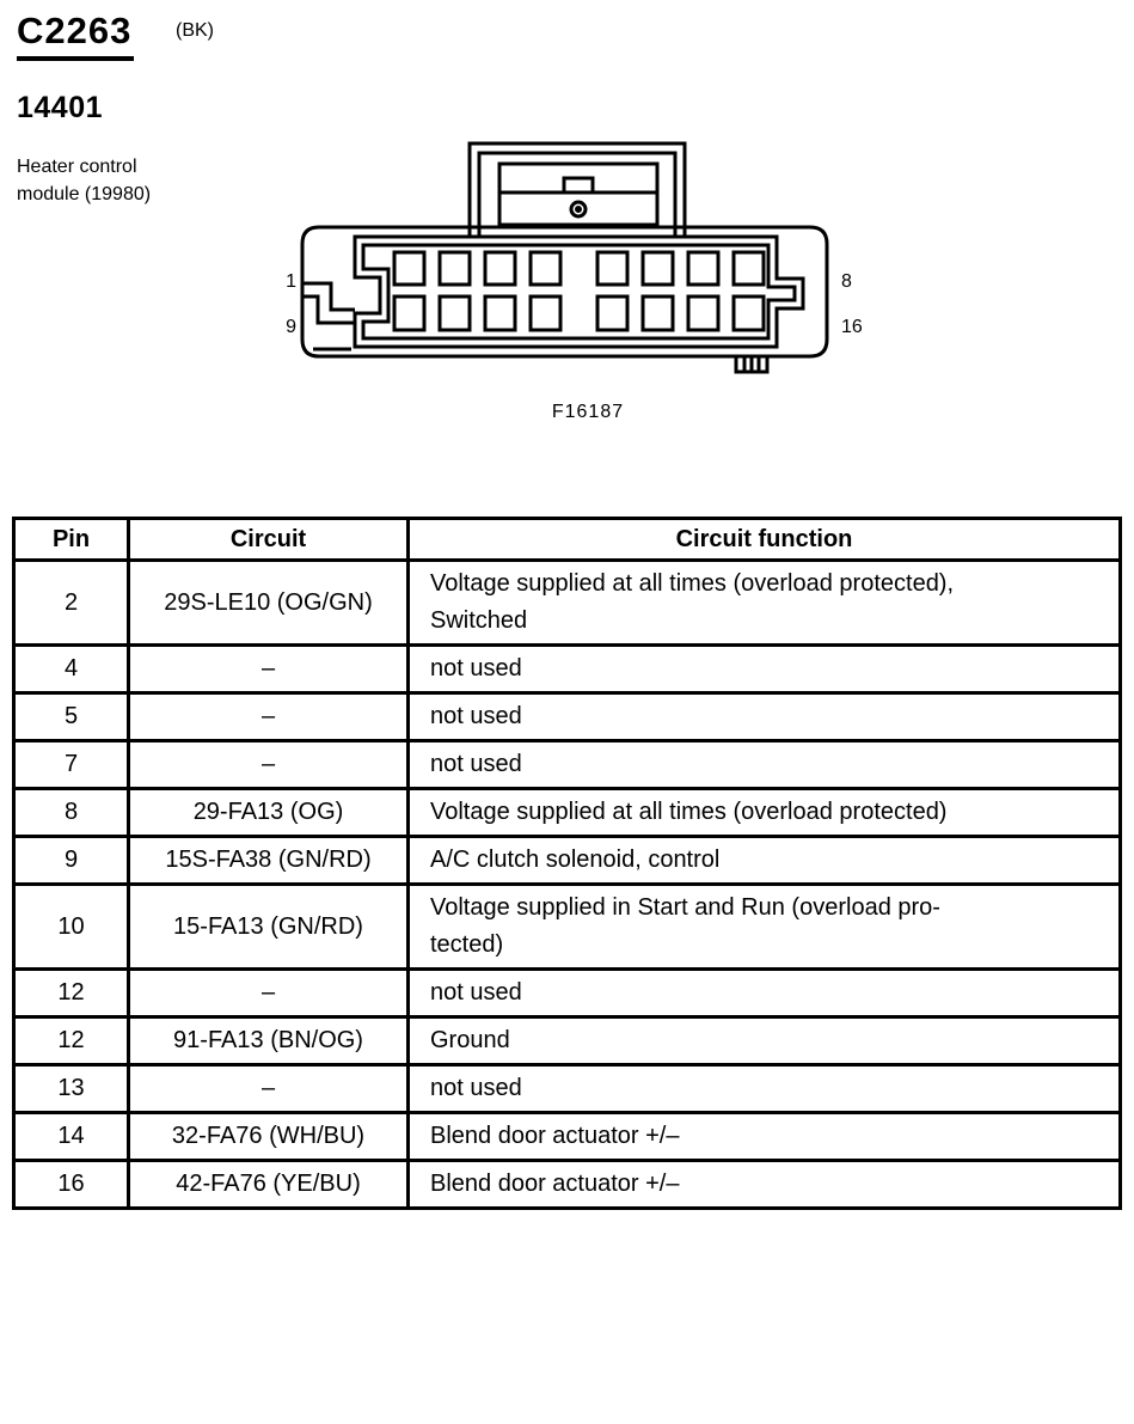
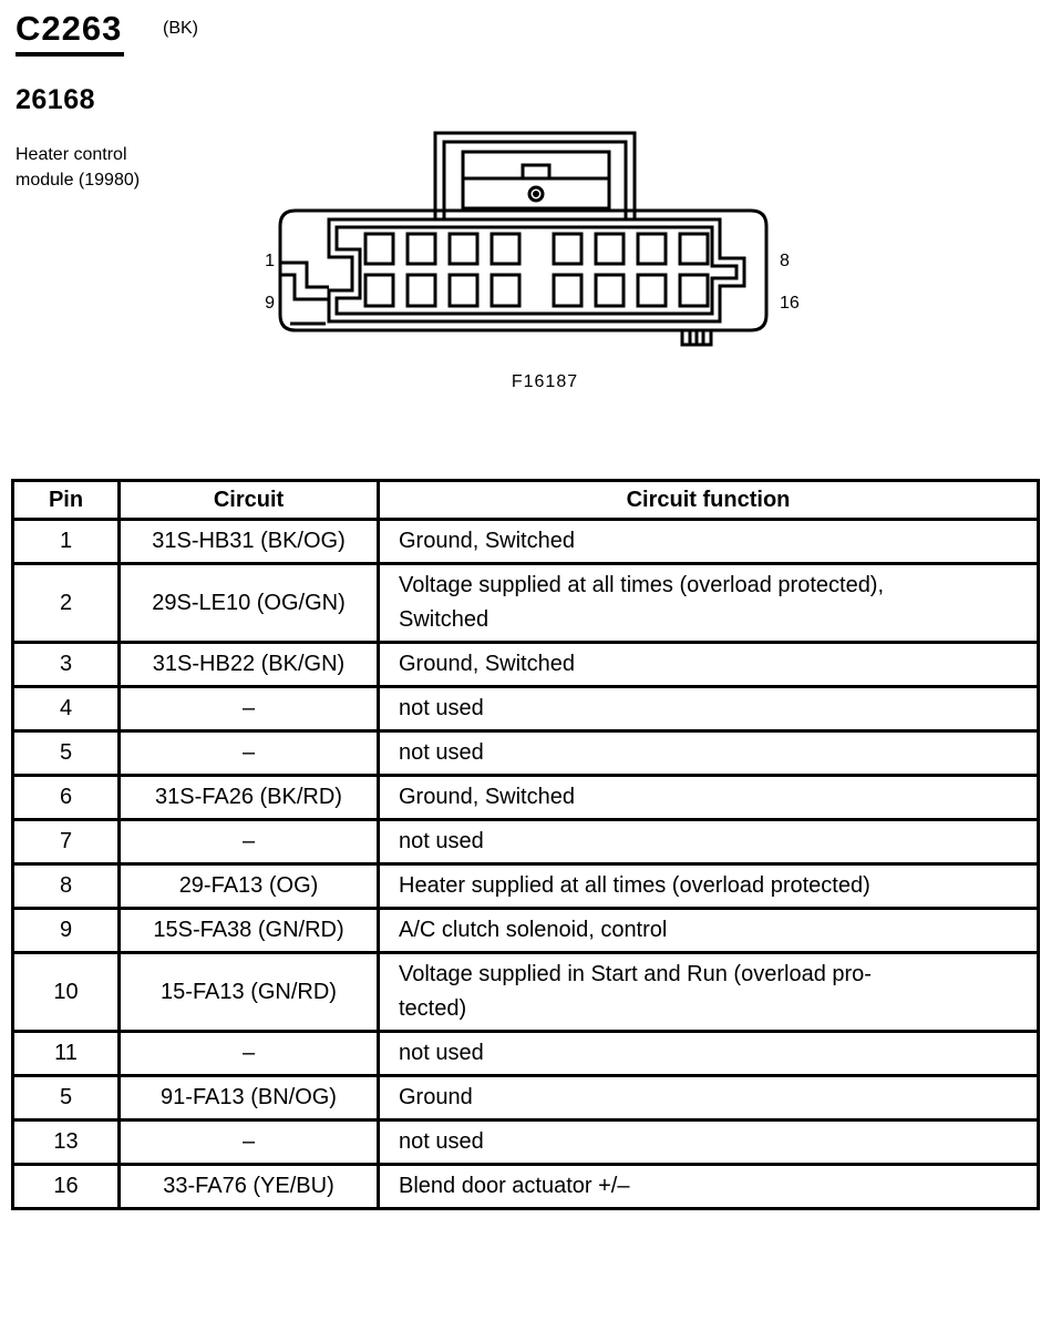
  C2263
  (BK)
- 14401
+ 26168
  Heater control
  module (19980)
  1
  9
  8
  16
  F16187
  Pin	Circuit	Circuit function
+ 1	31S-HB31 (BK/OG)	Ground, Switched
  2	29S-LE10 (OG/GN)	Voltage supplied at all times (overload protected), Switched
+ 3	31S-HB22 (BK/GN)	Ground, Switched
  4	–	not used
  5	–	not used
+ 6	31S-FA26 (BK/RD)	Ground, Switched
  7	–	not used
- 8	29-FA13 (OG)	Voltage supplied at all times (overload protected)
+ 8	29-FA13 (OG)	Heater supplied at all times (overload protected)
  9	15S-FA38 (GN/RD)	A/C clutch solenoid, control
  10	15-FA13 (GN/RD)	Voltage supplied in Start and Run (overload pro- tected)
- 12	–	not used
+ 11	–	not used
- 12	91-FA13 (BN/OG)	Ground
+ 5	91-FA13 (BN/OG)	Ground
  13	–	not used
- 14	32-FA76 (WH/BU)	Blend door actuator +/–
- 16	42-FA76 (YE/BU)	Blend door actuator +/–
+ 16	33-FA76 (YE/BU)	Blend door actuator +/–
